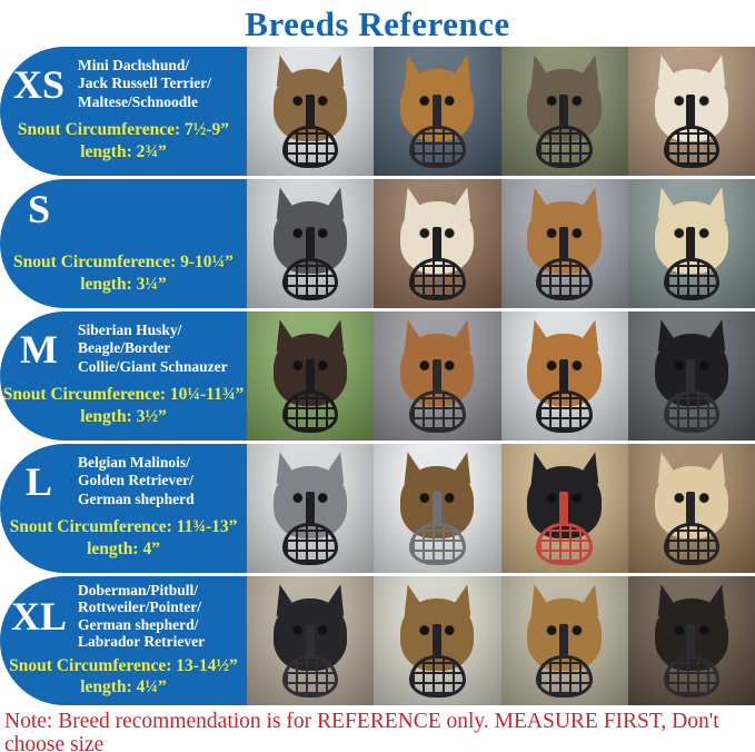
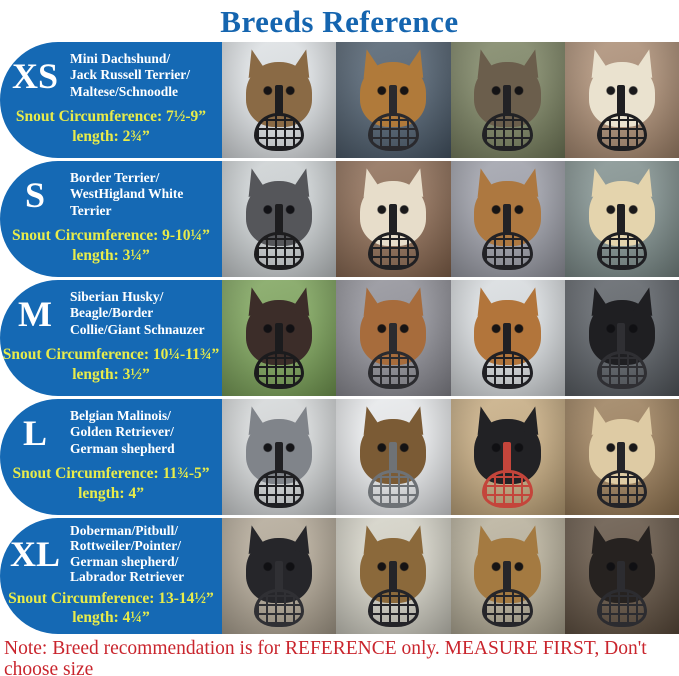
  Breeds Reference
  XS
  Mini Dachshund/
  Jack Russell Terrier/
  Maltese/Schnoodle
  Snout Circumference: 7½-9”
  length: 2¾”
  S
+ Border Terrier/
+ WestHigland White
+ Terrier
  Snout Circumference: 9-10¼”
  length: 3¼”
  M
  Siberian Husky/
  Beagle/Border
  Collie/Giant Schnauzer
  Snout Circumference: 10¼-11¾”
  length: 3½”
  L
  Belgian Malinois/
  Golden Retriever/
  German shepherd
- Snout Circumference: 11¾-13”
+ Snout Circumference: 11¾-5”
  length: 4”
  XL
  Doberman/Pitbull/
  Rottweiler/Pointer/
  German shepherd/
  Labrador Retriever
  Snout Circumference: 13-14½”
  length: 4¼”
  Note: Breed recommendation is for REFERENCE only. MEASURE FIRST, Don't choose size
